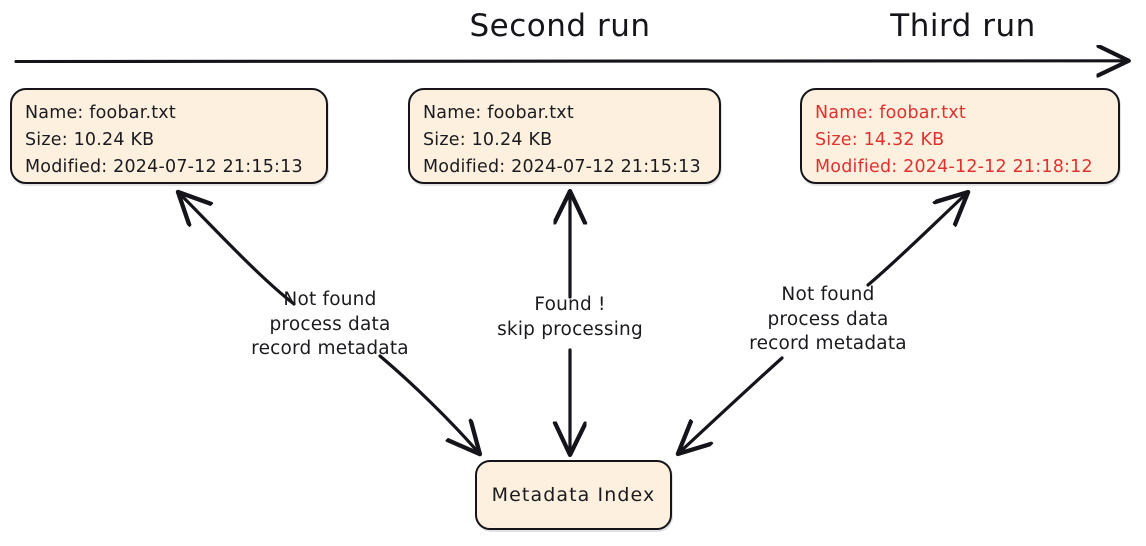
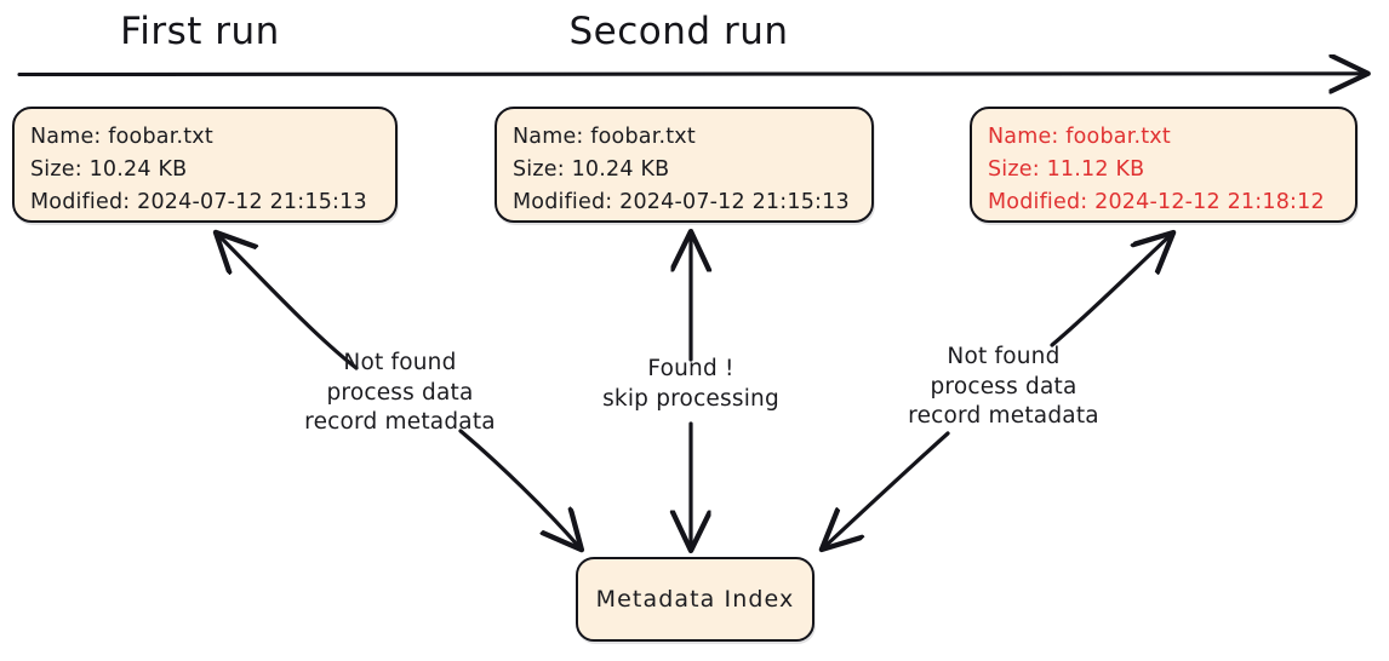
+ First run
  Second run
- Third run
  Name: foobar.txt
  Size: 10.24 KB
  Modified: 2024-07-12 21:15:13
  Name: foobar.txt
  Size: 10.24 KB
  Modified: 2024-07-12 21:15:13
  Name: foobar.txt
- Size: 14.32 KB
+ Size: 11.12 KB
  Modified: 2024-12-12 21:18:12
  Not found
  process data
  record metadata
  Found !
  skip processing
  Not found
  process data
  record metadata
  Metadata Index
